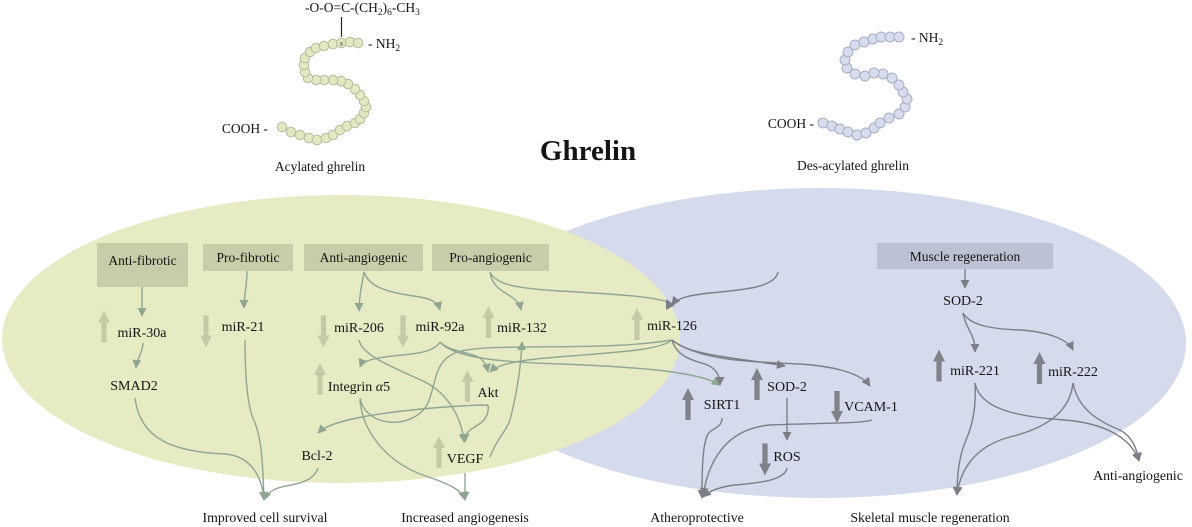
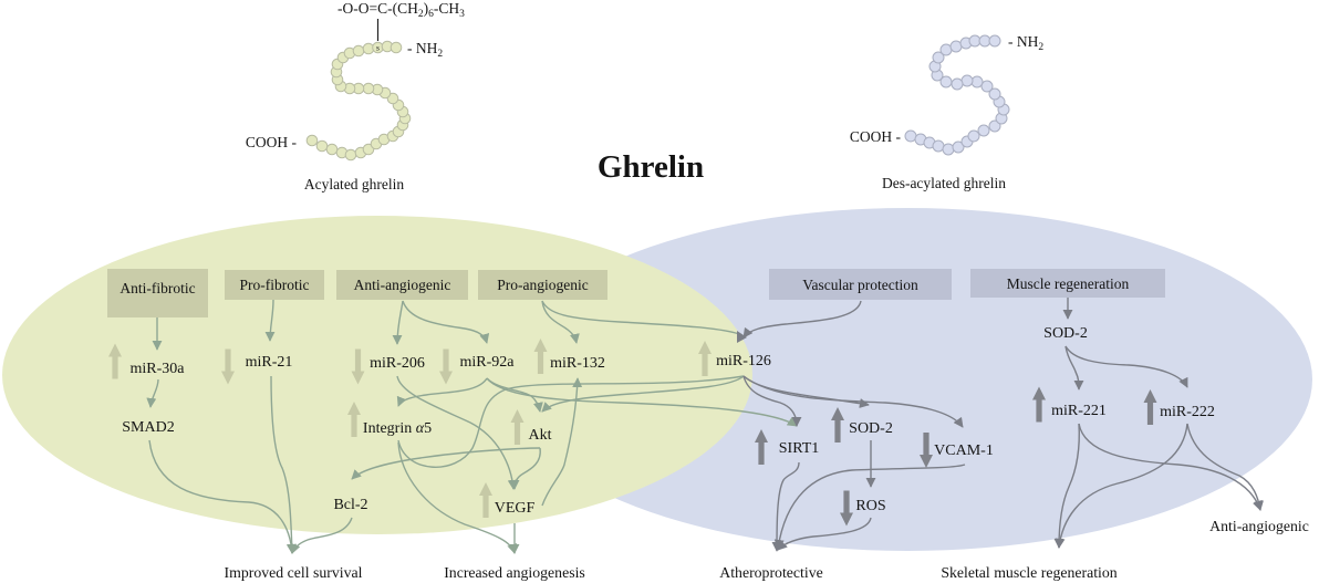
  Ghrelin
  -O-O=C-(CH2 )6 -CH3
  s
  - NH2
  COOH -
  Acylated ghrelin
  - NH2
  COOH -
  Des-acylated ghrelin
  Anti-fibrotic
  Pro-fibrotic
  Anti-angiogenic
  Pro-angiogenic
+ Vascular protection
  Muscle regeneration
  miR-30a
  miR-21
  miR-206
  miR-92a
  miR-132
  miR-126
  SMAD2
  Integrin α5
  Akt
  Bcl-2
  VEGF
  SIRT1
  SOD-2
  VCAM-1
  ROS
  SOD-2
  miR-221
  miR-222
  Improved cell survival
  Increased angiogenesis
  Atheroprotective
  Skeletal muscle regeneration
  Anti-angiogenic
